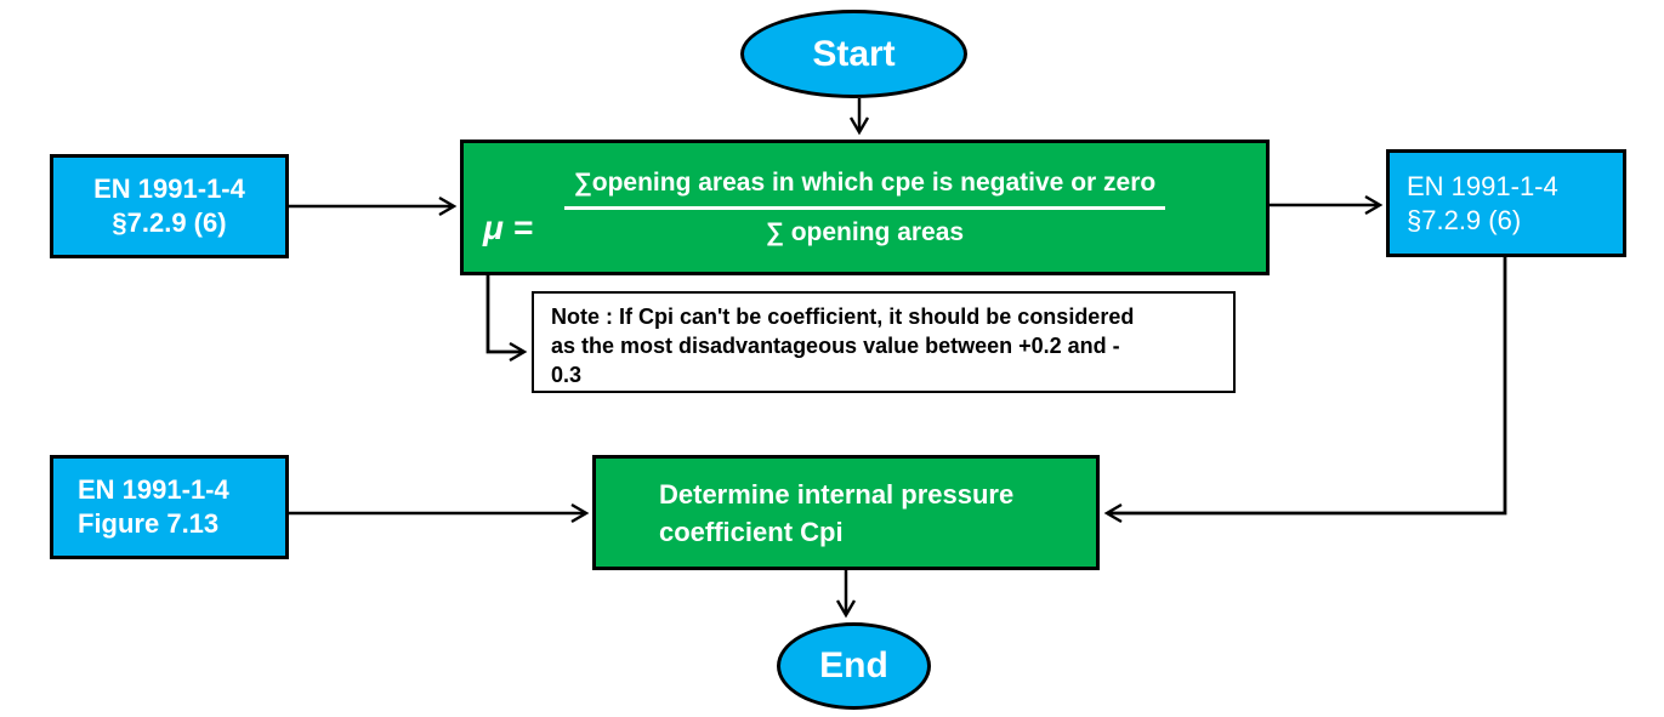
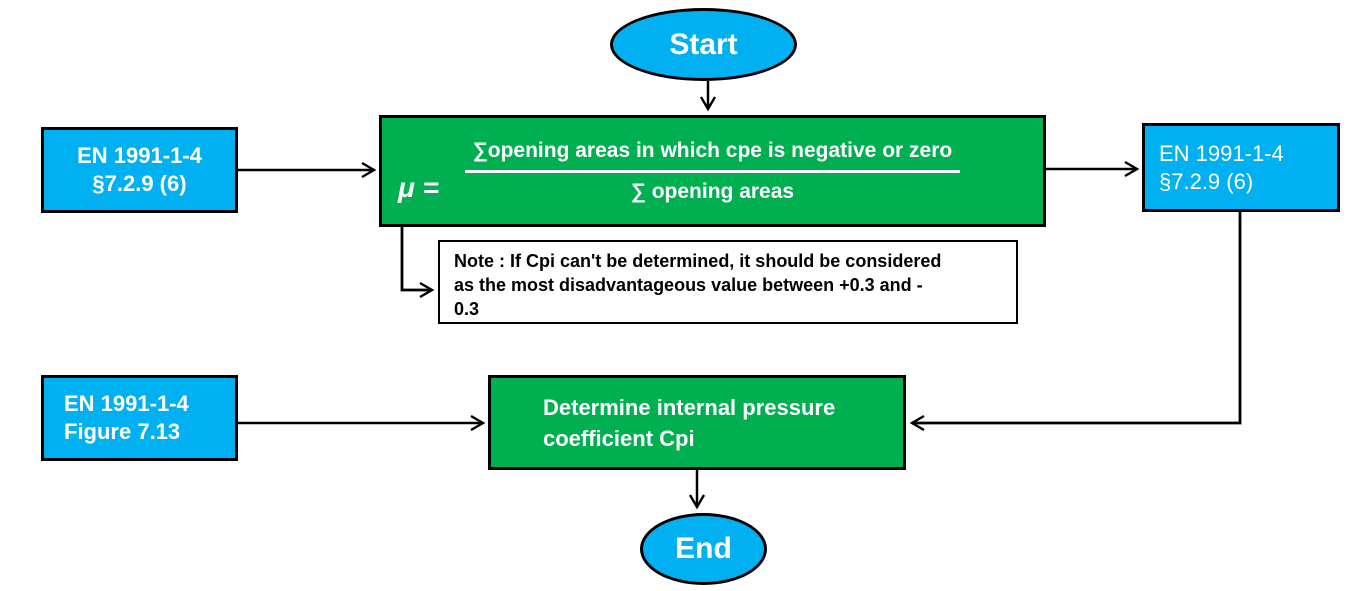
  Start
  EN 1991-1-4
  §7.2.9 (6)
  μ =
  ∑opening areas in which cpe is negative or zero
  ∑ opening areas
  EN 1991-1-4
  §7.2.9 (6)
- Note : If Cpi can't be coefficient, it should be considered
+ Note : If Cpi can't be determined, it should be considered
- as the most disadvantageous value between +0.2 and -
+ as the most disadvantageous value between +0.3 and -
  0.3
  EN 1991-1-4
  Figure 7.13
  Determine internal pressure
  coefficient Cpi
  End
